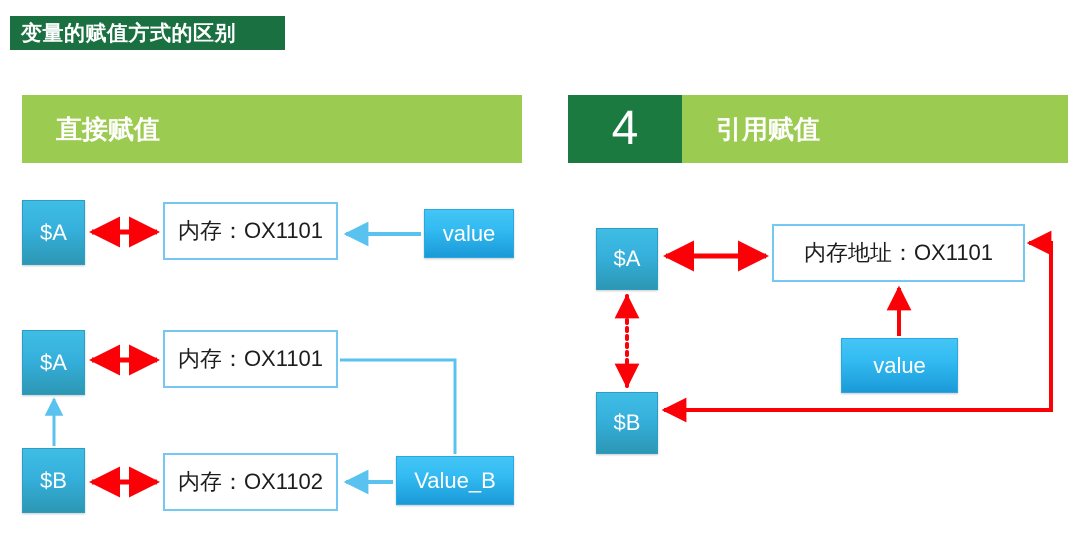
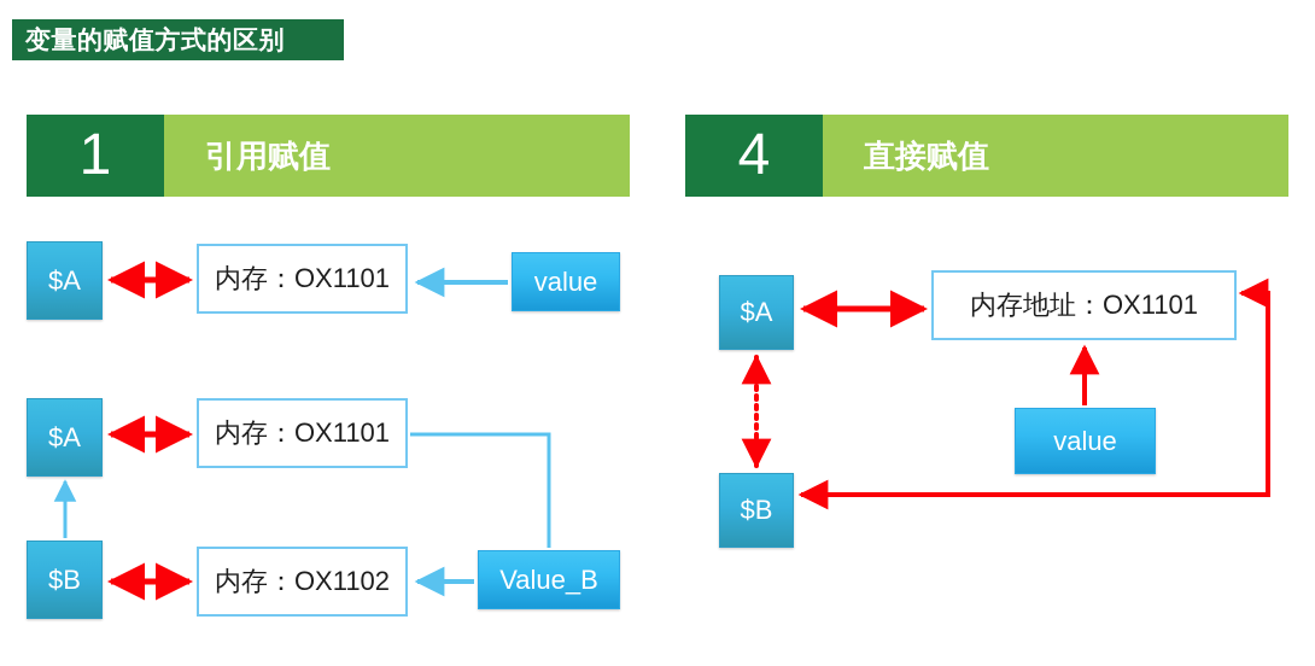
  变量的赋值方式的区别
+ 1
- 直接赋值
+ 引用赋值
  4
- 引用赋值
+ 直接赋值
  $A
  内存：OX1101
  value
  $A
  内存：OX1101
  $B
  内存：OX1102
  Value_B
  $A
  $B
  内存地址：OX1101
  value
